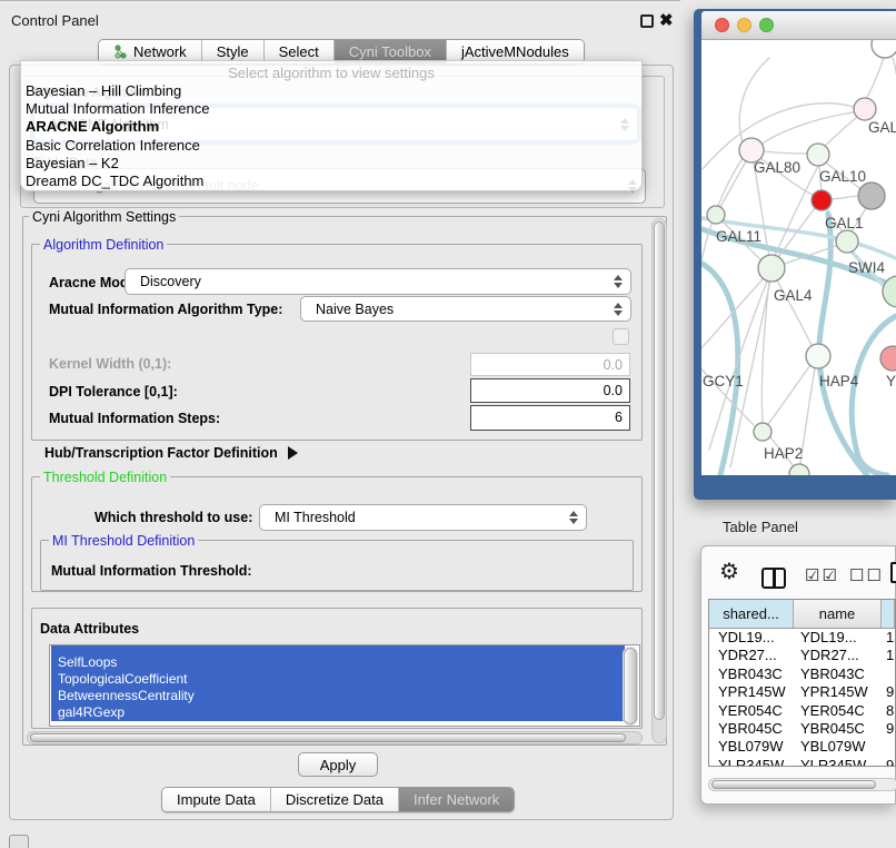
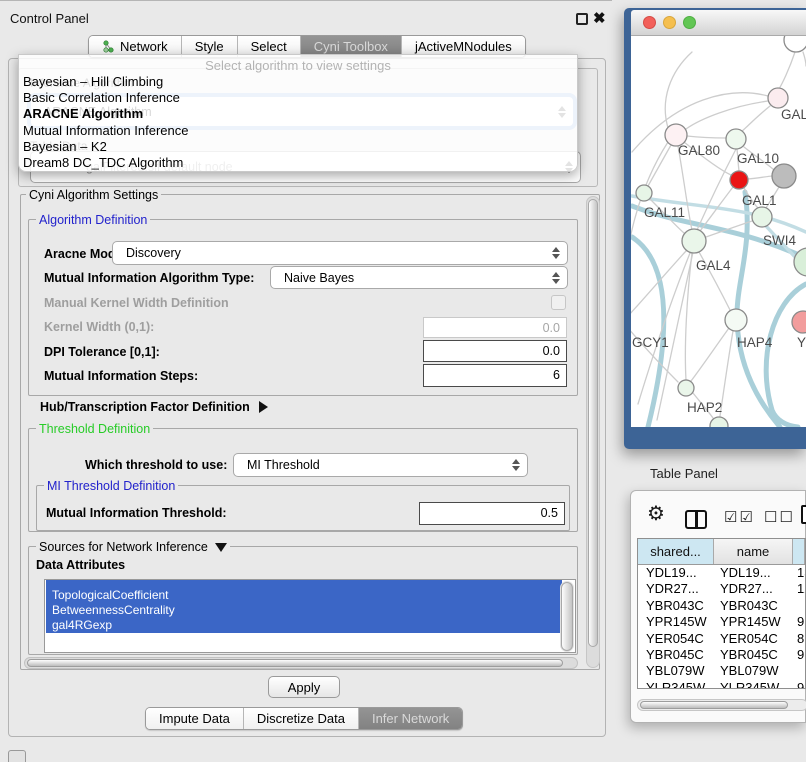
  Control Panel
  ✖
  Network
  Style
  Select
  Cyni Toolbox
  jActiveMNodules
  Inference Algorithm
  ARACNE Algorithm
  Table Data
  galFiltered.sif default node
  Select algorithm to view settings
  Bayesian – Hill Climbing
- Mutual Information Inference
+ Basic Correlation Inference
  ARACNE Algorithm
- Basic Correlation Inference
+ Mutual Information Inference
  Bayesian – K2
  Dream8 DC_TDC Algorithm
  Cyni Algorithm Settings
  Algorithm Definition
  Aracne Mo
  Discovery
  Mutual Information Algorithm Type:
  Naive Bayes
+ Manual Kernel Width Definition
  Kernel Width (0,1):
  0.0
  DPI Tolerance [0,1]:
  0.0
  Mutual Information Steps:
  6
  Hub/Transcription Factor Definition
  Threshold Definition
  Which threshold to use:
  MI Threshold
  MI Threshold Definition
  Mutual Information Threshold:
+ 0.5
+ Sources for Network Inference
  Data Attributes
- SelfLoops
  TopologicalCoefficient
  BetweennessCentrality
  gal4RGexp
  Apply
  Impute Data
  Discretize Data
  Infer Network
  GAL
  GAL80
  GAL10
  GAL1
  GAL11
  SWI4
  GAL4
  GCY1
  HAP4
  Y
  HAP2
  Table Panel
  ⚙
  ☑☑
  ☐☐
  shared...
  name
  YDL19...
  YDL19...
  YDR27...
  YDR27...
  YBR043C
  YBR043C
  YPR145W
  YPR145W
  YER054C
  YER054C
  YBR045C
  YBR045C
  YBL079W
  YBL079W
  YLR345W
  YLR345W
